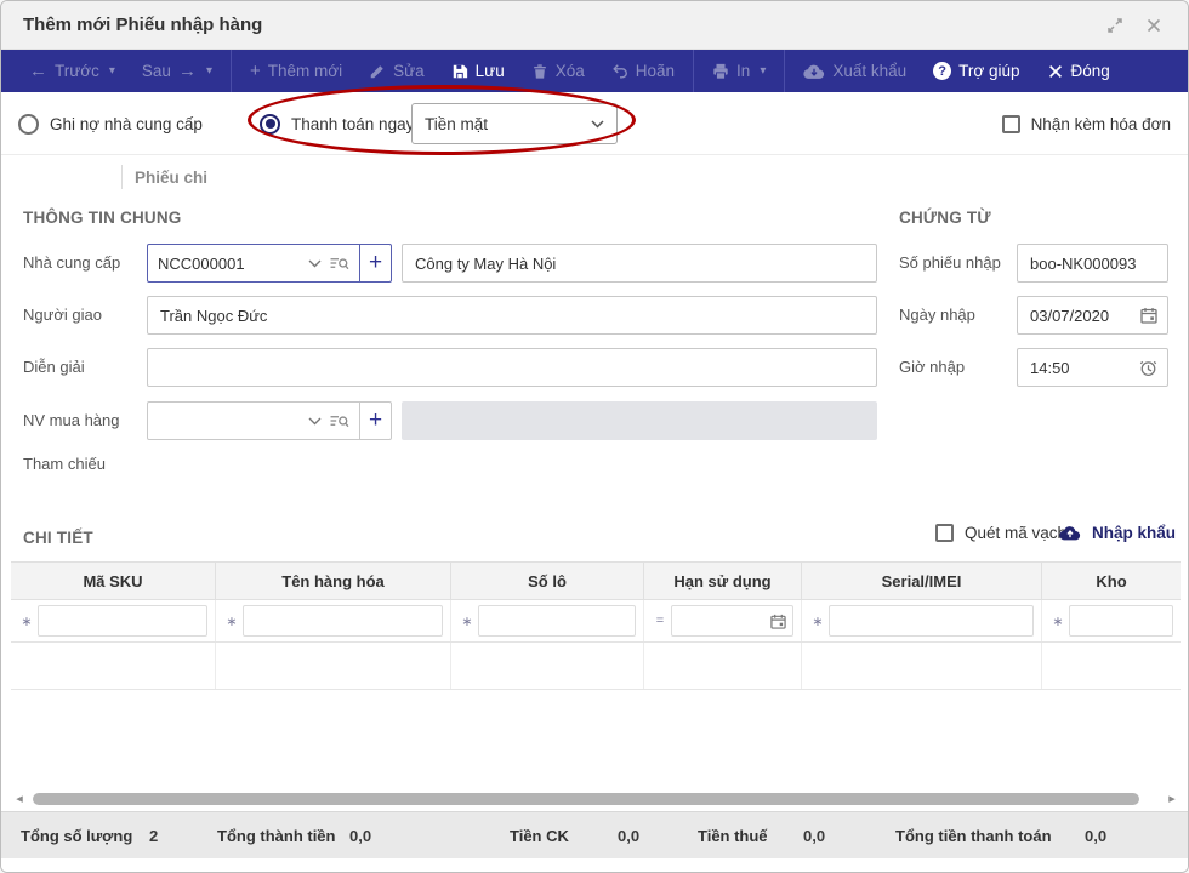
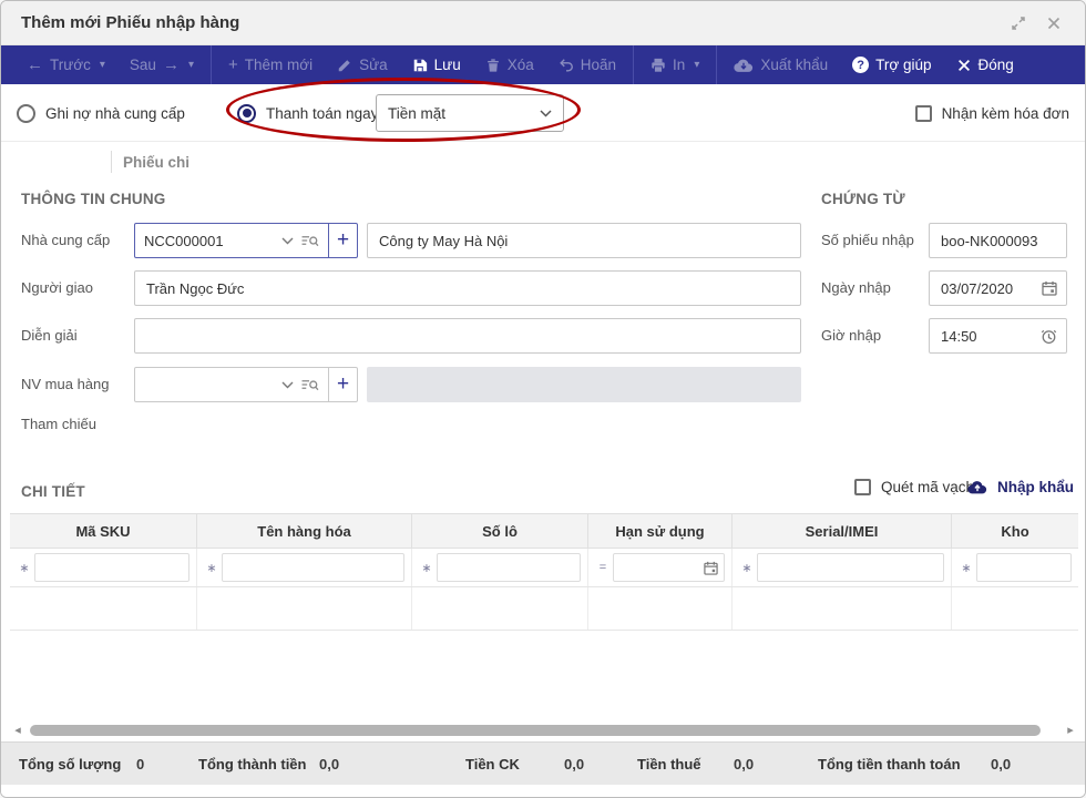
  Thêm mới Phiếu nhập hàng
  ←
  Trước
  ▾
  Sau
  →
  ▾
  +
  Thêm mới
  Sửa
  Lưu
  Xóa
  Hoãn
  In
  ▾
  Xuất khẩu
  ?
  Trợ giúp
  Đóng
  Ghi nợ nhà cung cấp
  Thanh toán ngay
  Tiền mặt
  Nhận kèm hóa đơn
  Phiếu chi
  THÔNG TIN CHUNG
  CHỨNG TỪ
  Nhà cung cấp
  NCC000001
  +
  Công ty May Hà Nội
  Người giao
  Trần Ngọc Đức
  Diễn giải
  NV mua hàng
  +
  Tham chiếu
  Số phiếu nhập
  boo-NK000093
  Ngày nhập
  03/07/2020
  Giờ nhập
  14:50
  CHI TIẾT
  Quét mã vạc
  Nhập khẩu
  Mã SKU
  Tên hàng hóa
  Số lô
  Hạn sử dụng
  Serial/IMEI
  Kho
  ∗
  ∗
  ∗
  =
  ∗
  ∗
  ◂
  ▸
  Tổng số lượng
- 2
+ 0
  Tổng thành tiền
  0,0
  Tiền CK
  0,0
  Tiền thuế
  0,0
  Tổng tiền thanh toán
  0,0
